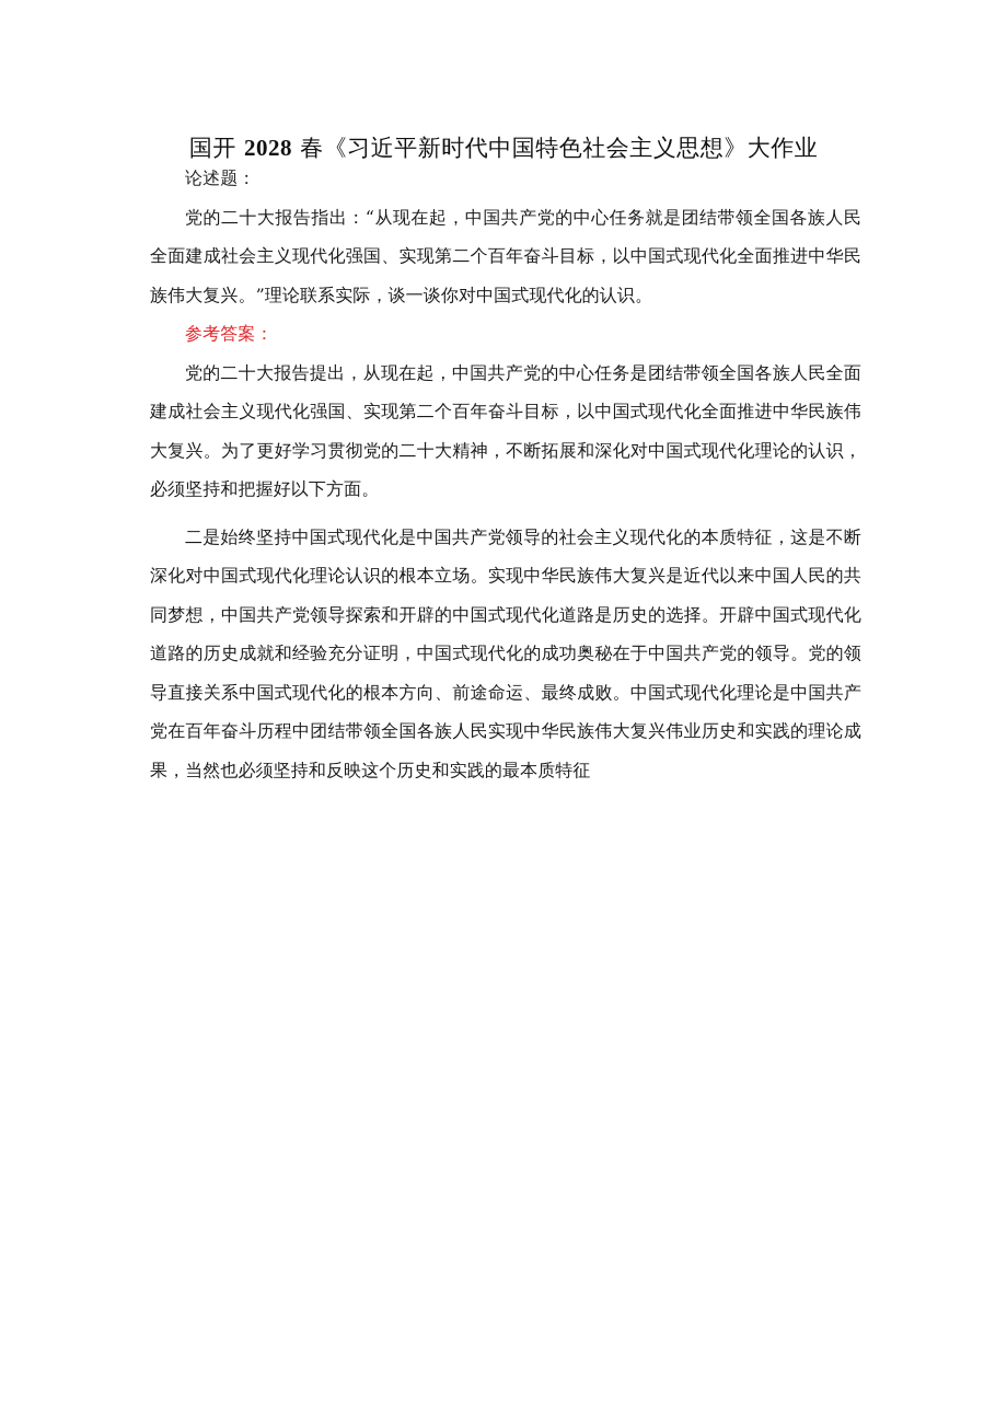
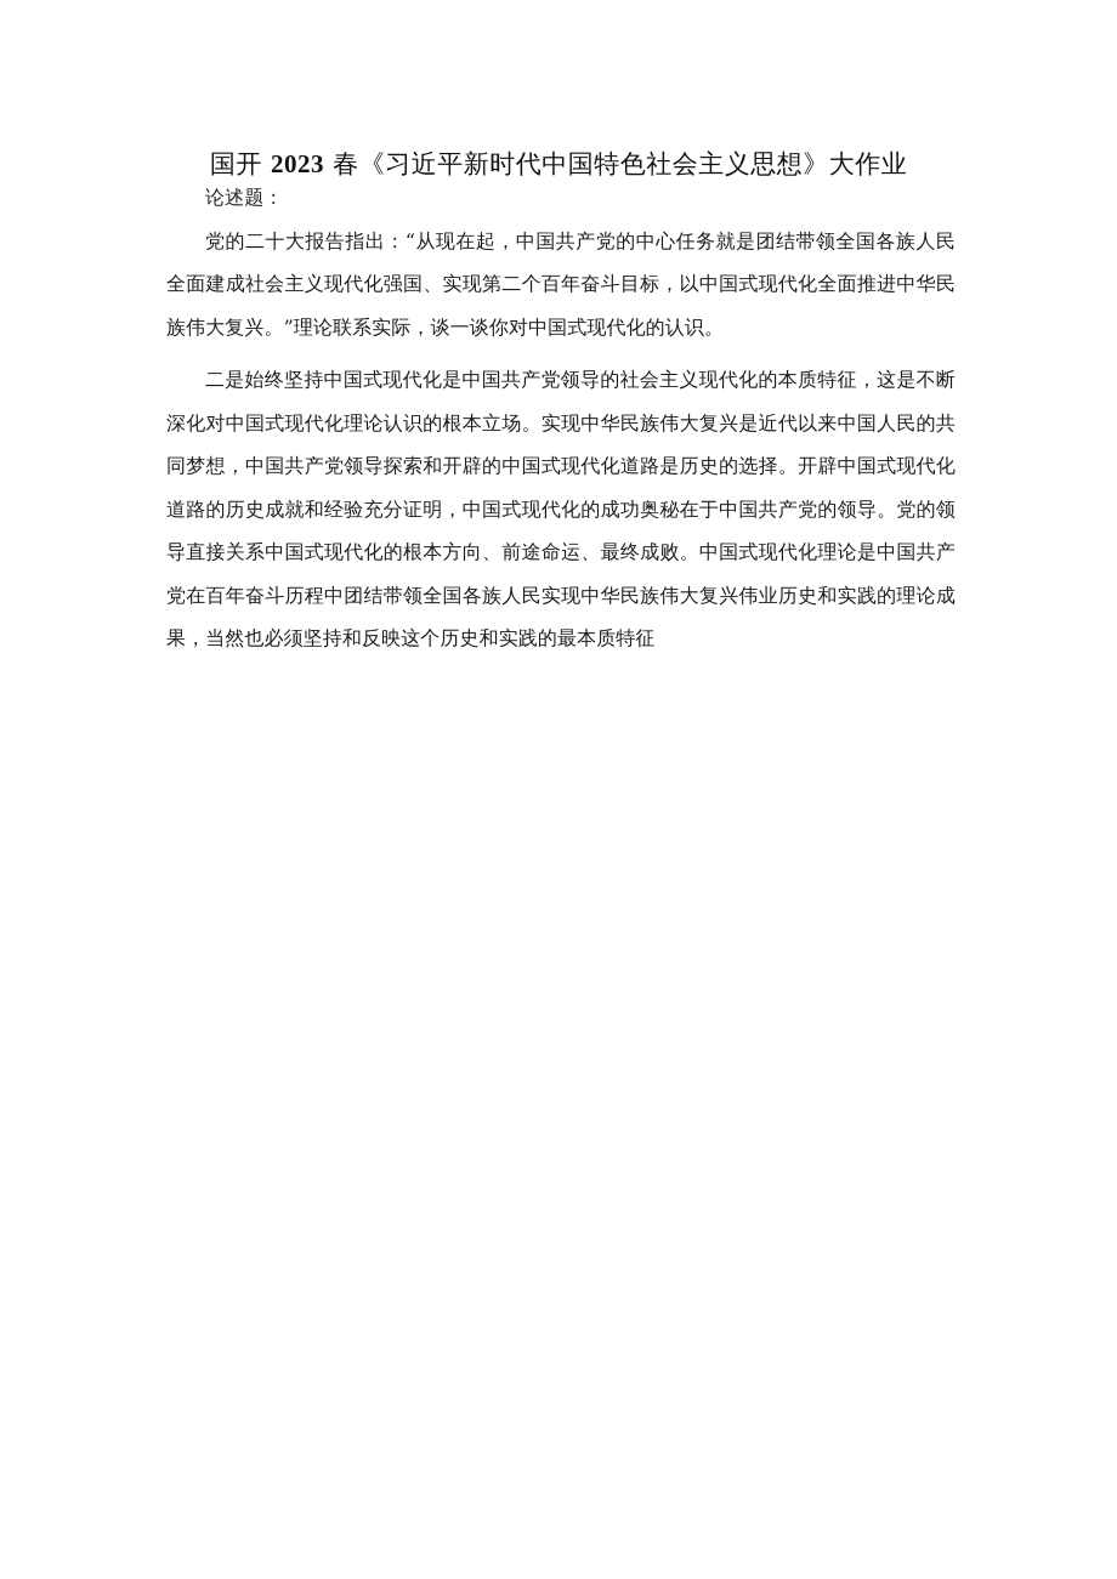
- 国开 2028 春《习近平新时代中国特色社会主义思想》大作业
+ 国开 2023 春《习近平新时代中国特色社会主义思想》大作业
  论述题：
  党的二十大报告指出：“从现在起，中国共产党的中心任务就是团结带领全国各族人民全面建成社会主义现代化强国、实现第二个百年奋斗目标，以中国式现代化全面推进中华民族伟大复兴。”理论联系实际，谈一谈你对中国式现代化的认识。
- 参考答案：
- 党的二十大报告提出，从现在起，中国共产党的中心任务是团结带领全国各族人民全面建成社会主义现代化强国、实现第二个百年奋斗目标，以中国式现代化全面推进中华民族伟大复兴。为了更好学习贯彻党的二十大精神，不断拓展和深化对中国式现代化理论的认识，必须坚持和把握好以下方面。
  二是始终坚持中国式现代化是中国共产党领导的社会主义现代化的本质特征，这是不断深化对中国式现代化理论认识的根本立场。实现中华民族伟大复兴是近代以来中国人民的共同梦想，中国共产党领导探索和开辟的中国式现代化道路是历史的选择。开辟中国式现代化道路的历史成就和经验充分证明，中国式现代化的成功奥秘在于中国共产党的领导。党的领导直接关系中国式现代化的根本方向、前途命运、最终成败。中国式现代化理论是中国共产党在百年奋斗历程中团结带领全国各族人民实现中华民族伟大复兴伟业历史和实践的理论成果，当然也必须坚持和反映这个历史和实践的最本质特征
